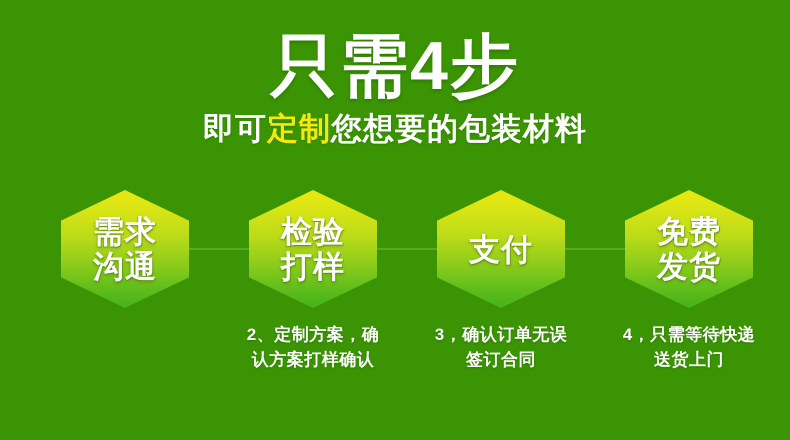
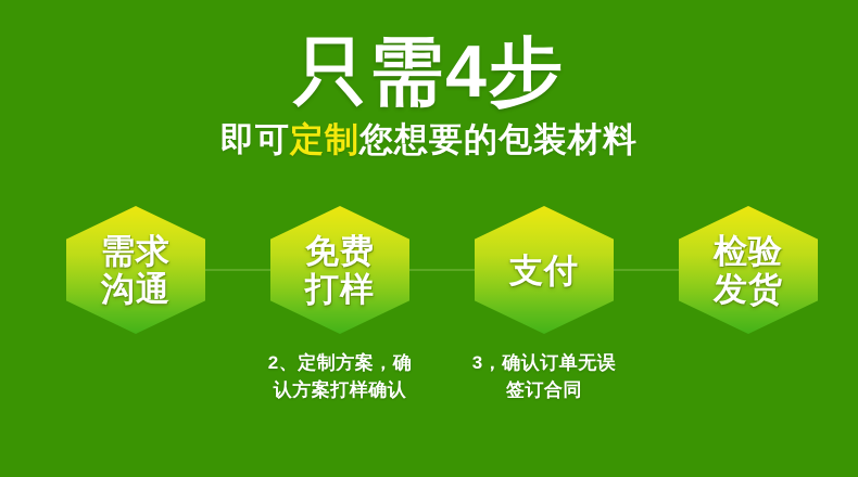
  只需4步
  即可定制您想要的包装材料
  需求
  沟通
- 检验
+ 免费
  打样
  支付
- 免费
+ 检验
  发货
  2、定制方案，确
  认方案打样确认
  3，确认订单无误
  签订合同
- 4，只需等待快递
- 送货上门
